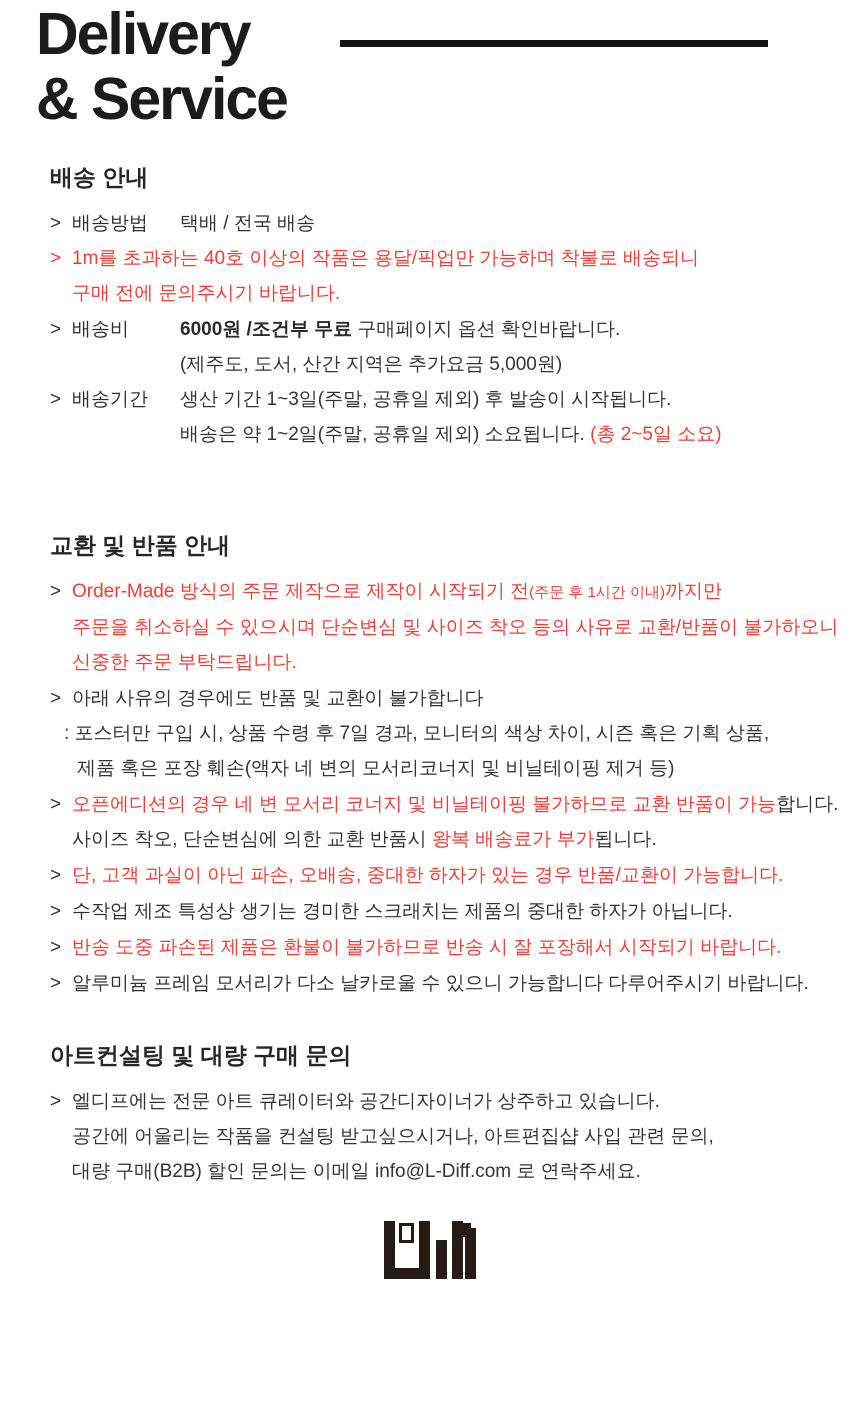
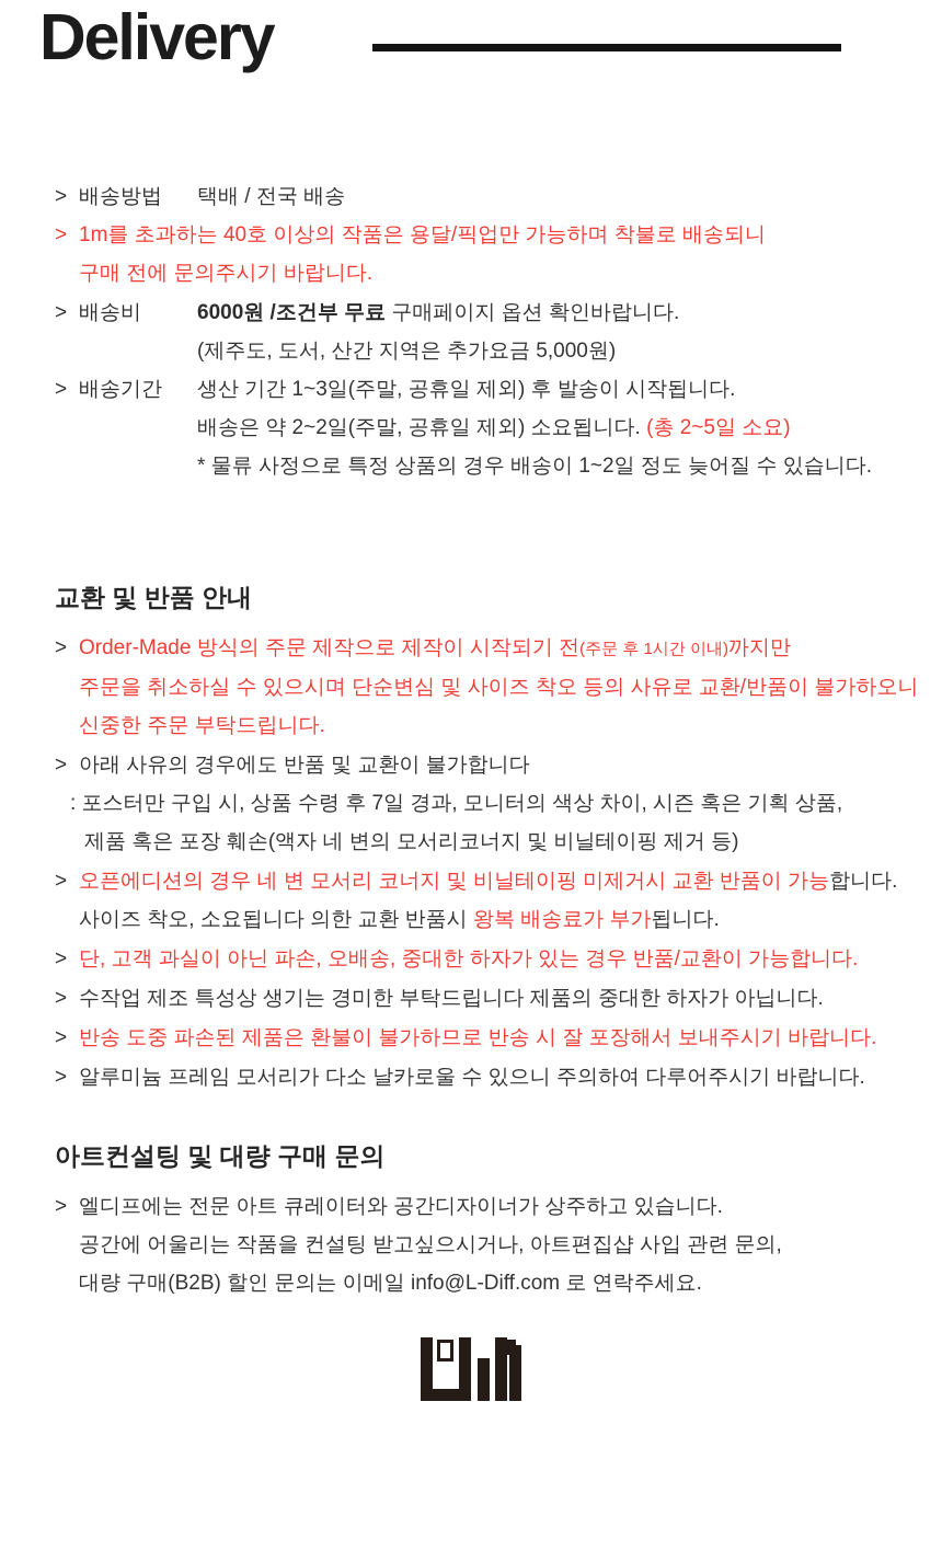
  Delivery
- & Service
- 배송 안내
  >
  배송방법
  택배 / 전국 배송
  >
  1m를 초과하는 40호 이상의 작품은 용달/픽업만 가능하며 착불로 배송되니
  구매 전에 문의주시기 바랍니다.
  >
  배송비
  6000원 /조건부 무료 구매페이지 옵션 확인바랍니다.
  (제주도, 도서, 산간 지역은 추가요금 5,000원)
  >
  배송기간
  생산 기간 1~3일(주말, 공휴일 제외) 후 발송이 시작됩니다.
- 배송은 약 1~2일(주말, 공휴일 제외) 소요됩니다. (총 2~5일 소요)
+ 배송은 약 2~2일(주말, 공휴일 제외) 소요됩니다. (총 2~5일 소요)
+ * 물류 사정으로 특정 상품의 경우 배송이 1~2일 정도 늦어질 수 있습니다.
  교환 및 반품 안내
  >
  Order-Made 방식의 주문 제작으로 제작이 시작되기 전(주문 후 1시간 이내)까지만
  주문을 취소하실 수 있으시며 단순변심 및 사이즈 착오 등의 사유로 교환/반품이 불가하오니
  신중한 주문 부탁드립니다.
  >
  아래 사유의 경우에도 반품 및 교환이 불가합니다
  : 포스터만 구입 시, 상품 수령 후 7일 경과, 모니터의 색상 차이, 시즌 혹은 기획 상품,
  제품 혹은 포장 훼손(액자 네 변의 모서리코너지 및 비닐테이핑 제거 등)
  >
- 오픈에디션의 경우 네 변 모서리 코너지 및 비닐테이핑 불가하므로 교환 반품이 가능합니다.
+ 오픈에디션의 경우 네 변 모서리 코너지 및 비닐테이핑 미제거시 교환 반품이 가능합니다.
- 사이즈 착오, 단순변심에 의한 교환 반품시 왕복 배송료가 부가됩니다.
+ 사이즈 착오, 소요됩니다 의한 교환 반품시 왕복 배송료가 부가됩니다.
  >
  단, 고객 과실이 아닌 파손, 오배송, 중대한 하자가 있는 경우 반품/교환이 가능합니다.
  >
- 수작업 제조 특성상 생기는 경미한 스크래치는 제품의 중대한 하자가 아닙니다.
+ 수작업 제조 특성상 생기는 경미한 부탁드립니다 제품의 중대한 하자가 아닙니다.
  >
- 반송 도중 파손된 제품은 환불이 불가하므로 반송 시 잘 포장해서 시작되기 바랍니다.
+ 반송 도중 파손된 제품은 환불이 불가하므로 반송 시 잘 포장해서 보내주시기 바랍니다.
  >
- 알루미늄 프레임 모서리가 다소 날카로울 수 있으니 가능합니다 다루어주시기 바랍니다.
+ 알루미늄 프레임 모서리가 다소 날카로울 수 있으니 주의하여 다루어주시기 바랍니다.
  아트컨설팅 및 대량 구매 문의
  >
  엘디프에는 전문 아트 큐레이터와 공간디자이너가 상주하고 있습니다.
  공간에 어울리는 작품을 컨설팅 받고싶으시거나, 아트편집샵 사입 관련 문의,
  대량 구매(B2B) 할인 문의는 이메일 info@L-Diff.com 로 연락주세요.
